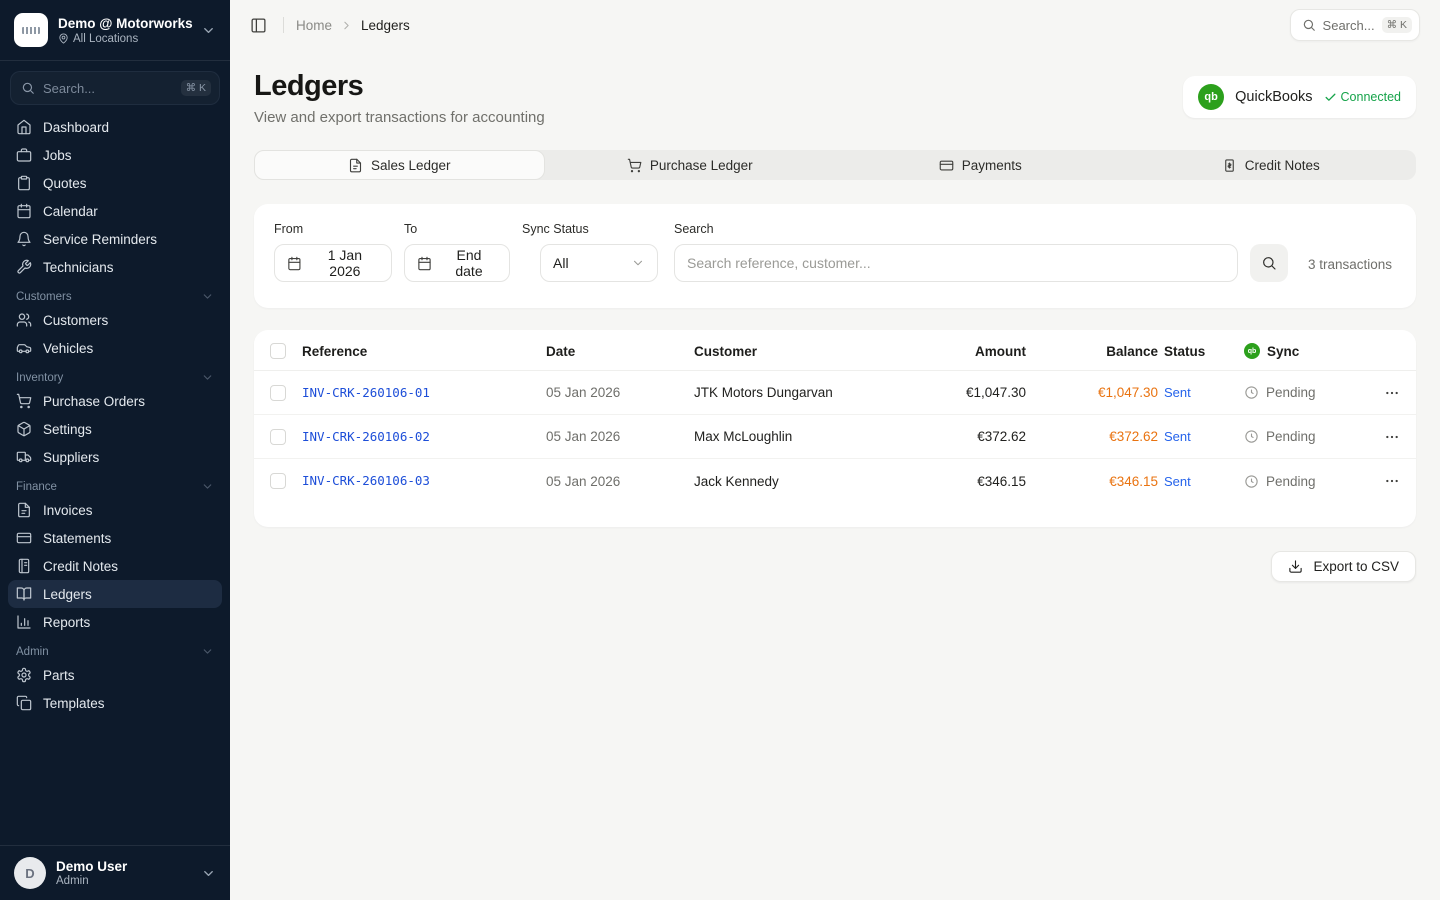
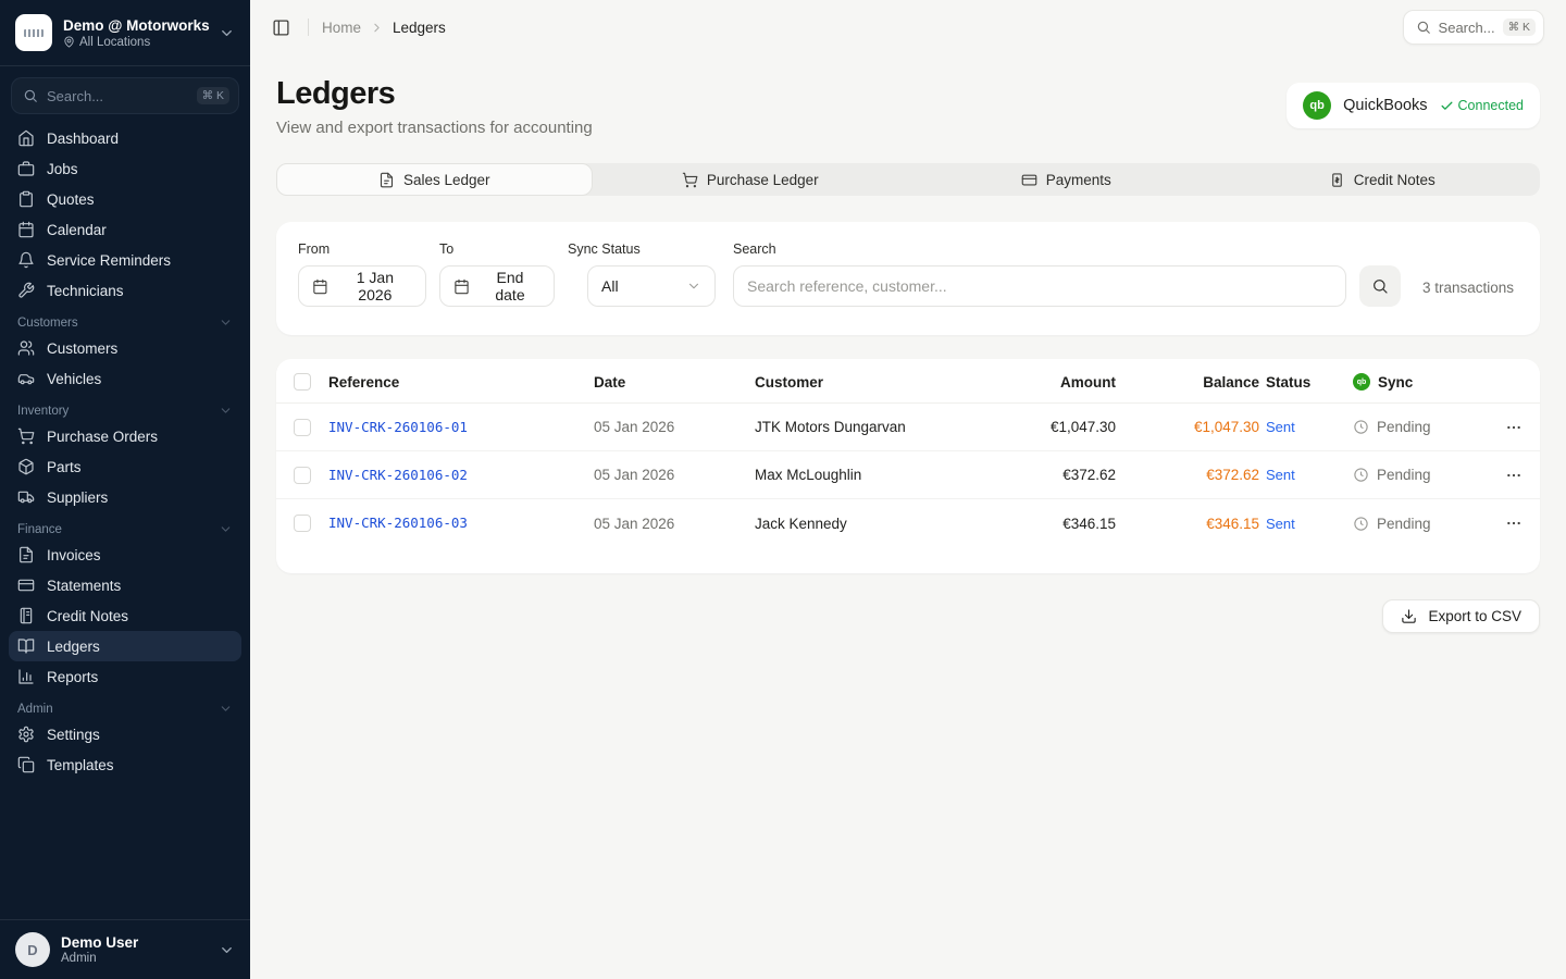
  Demo @ Motorworks
  All Locations
  Search...
  ⌘ K
  Dashboard
  Jobs
  Quotes
  Calendar
  Service Reminders
  Technicians
  Customers
  Customers
  Vehicles
  Inventory
  Purchase Orders
- Settings
+ Parts
  Suppliers
  Finance
  Invoices
  Statements
  Credit Notes
  Ledgers
  Reports
  Admin
- Parts
+ Settings
  Templates
  D
  Demo User
  Admin
  Home
  Ledgers
  Search...
  ⌘ K
  Ledgers
  View and export transactions for accounting
  qb
  QuickBooks
  Connected
  Sales Ledger
  Purchase Ledger
  Payments
  Credit Notes
  From
  1 Jan 2026
  To
  End date
  Sync Status
  All
  Search
  Search reference, customer...
  3 transactions
  Reference
  Date
  Customer
  Amount
  Balance
  Status
  Sync
  INV-CRK-260106-01
  05 Jan 2026
  JTK Motors Dungarvan
  €1,047.30
  €1,047.30
  Sent
  Pending
  INV-CRK-260106-02
  05 Jan 2026
  Max McLoughlin
  €372.62
  €372.62
  Sent
  Pending
  INV-CRK-260106-03
  05 Jan 2026
  Jack Kennedy
  €346.15
  €346.15
  Sent
  Pending
  Export to CSV
